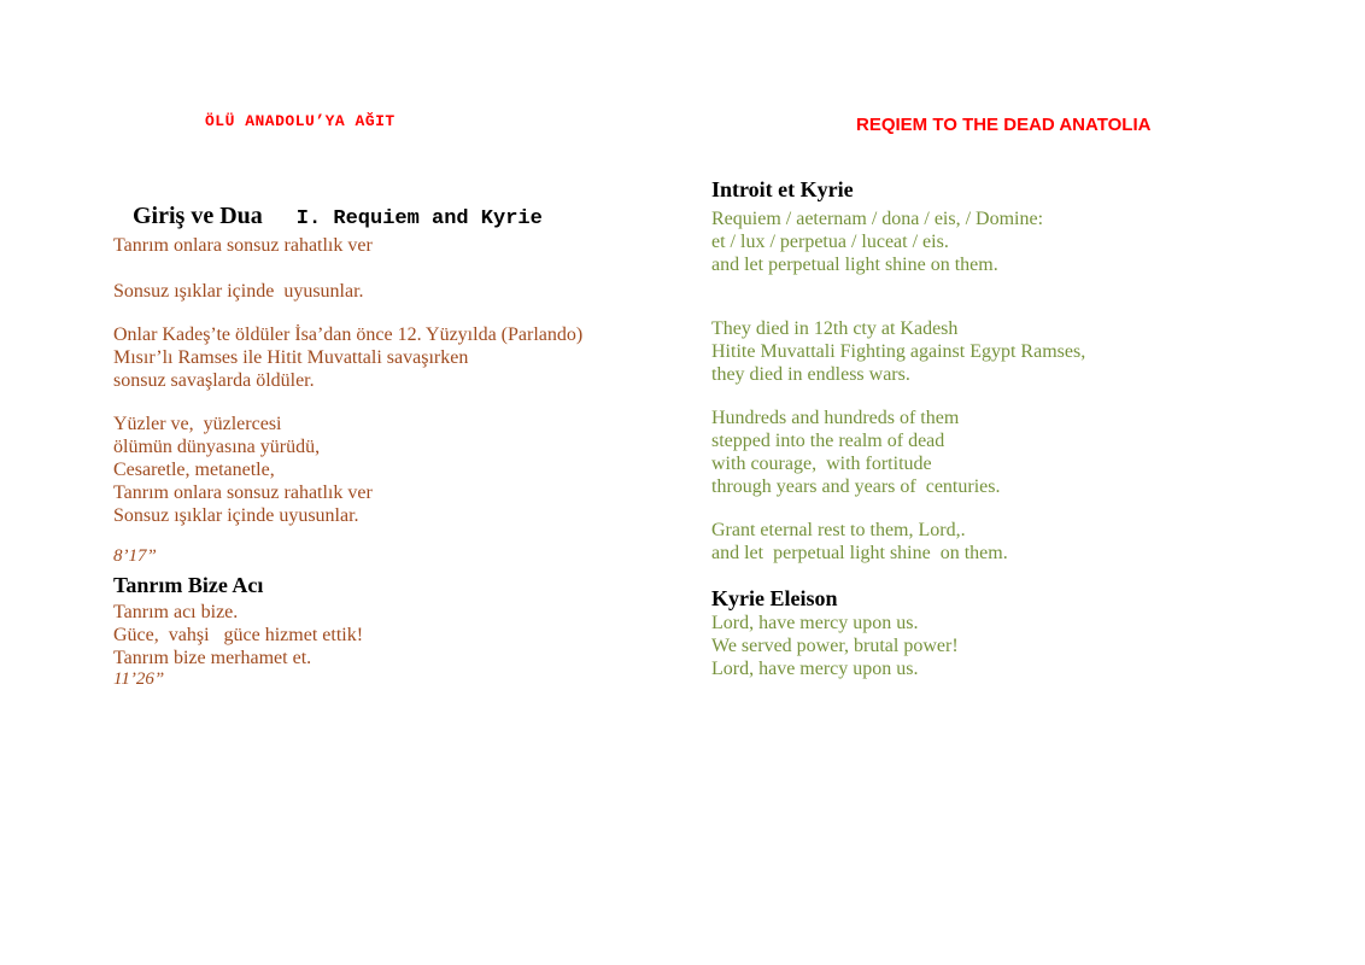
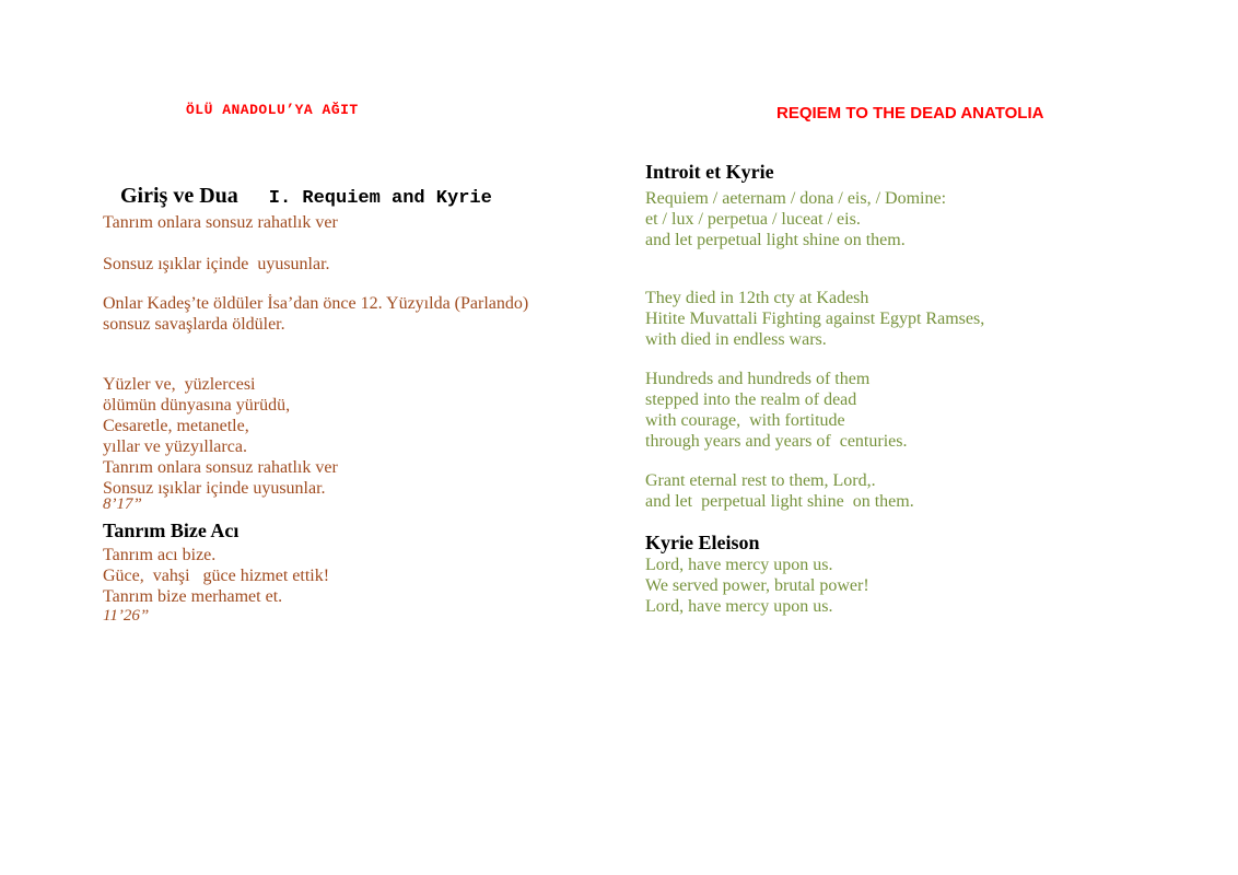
  ÖLÜ ANADOLU’YA AĞIT
  Giriş ve Dua I. Requiem and Kyrie
  Tanrım onlara sonsuz rahatlık ver
  Sonsuz ışıklar içinde uyusunlar.
  Onlar Kadeş’te öldüler İsa’dan önce 12. Yüzyılda (Parlando)
- Mısır’lı Ramses ile Hitit Muvattali savaşırken
  sonsuz savaşlarda öldüler.
  Yüzler ve, yüzlercesi
  ölümün dünyasına yürüdü,
  Cesaretle, metanetle,
+ yıllar ve yüzyıllarca.
  Tanrım onlara sonsuz rahatlık ver
  Sonsuz ışıklar içinde uyusunlar.
  8’17”
  Tanrım Bize Acı
  Tanrım acı bize.
  Güce, vahşi güce hizmet ettik!
  Tanrım bize merhamet et.
  11’26”
  REQIEM TO THE DEAD ANATOLIA
  Introit et Kyrie
  Requiem / aeternam / dona / eis, / Domine:
  et / lux / perpetua / luceat / eis.
  and let perpetual light shine on them.
  They died in 12th cty at Kadesh
  Hitite Muvattali Fighting against Egypt Ramses,
- they died in endless wars.
+ with died in endless wars.
  Hundreds and hundreds of them
  stepped into the realm of dead
  with courage, with fortitude
  through years and years of centuries.
  Grant eternal rest to them, Lord,.
  and let perpetual light shine on them.
  Kyrie Eleison
  Lord, have mercy upon us.
  We served power, brutal power!
  Lord, have mercy upon us.
